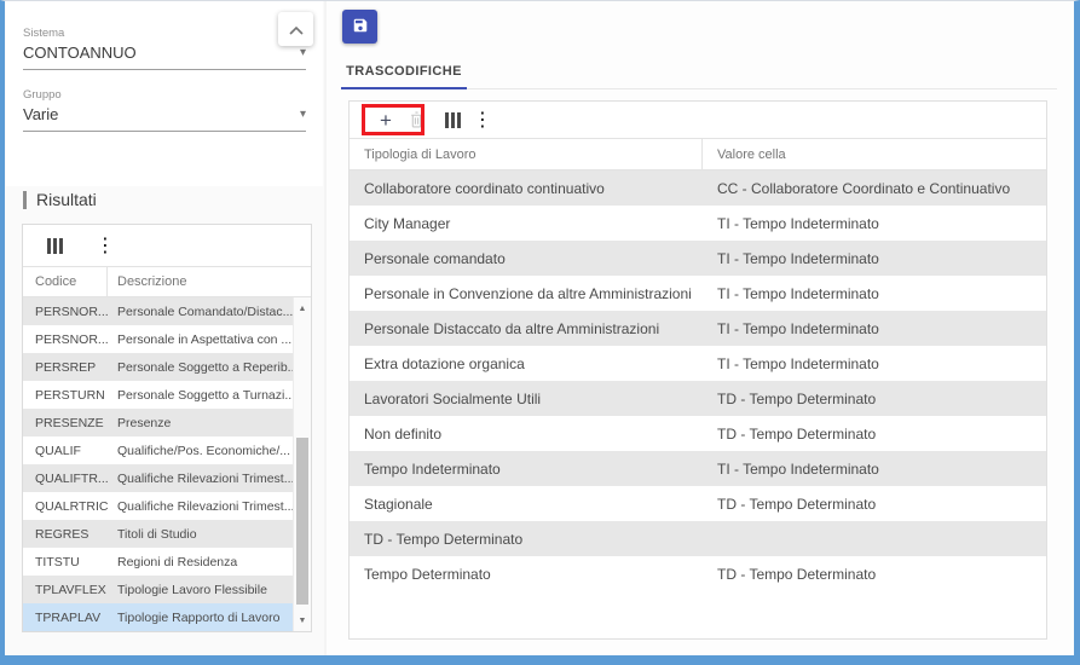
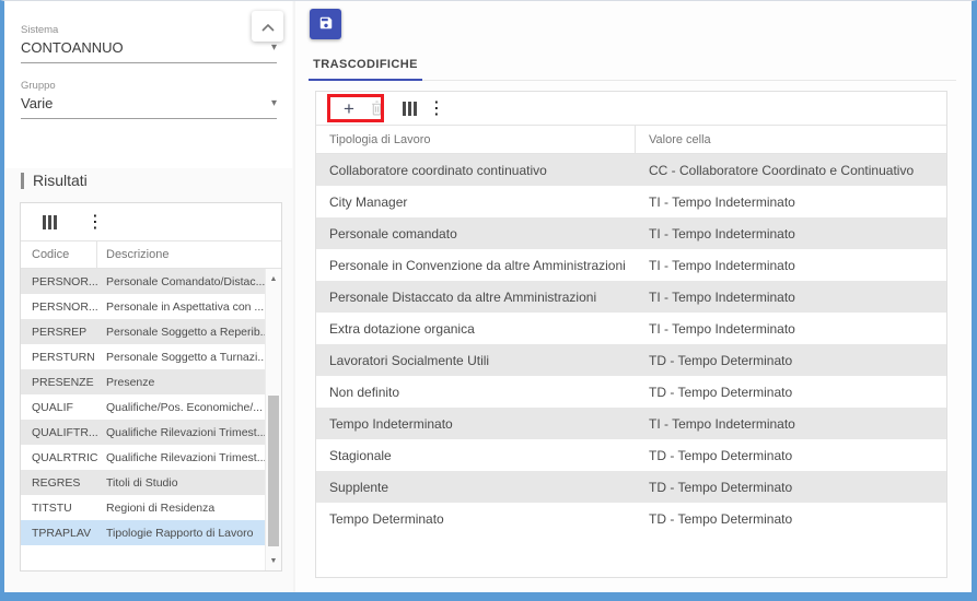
  Sistema
  CONTOANNUO
  ▾
  Gruppo
  Varie
  ▾
  Risultati
  ⋮
  Codice
  Descrizione
  PERSNOR...
  Personale Comandato/Distac...
  PERSNOR...
  Personale in Aspettativa con ...
  PERSREP
  Personale Soggetto a Reperib.
  PERSTURN
  Personale Soggetto a Turnazi..
  PRESENZE
  Presenze
  QUALIF
  Qualifiche/Pos. Economiche/...
  QUALIFTR...
  Qualifiche Rilevazioni Trimest..
  QUALRTRIC
  Qualifiche Rilevazioni Trimest..
  REGRES
  Titoli di Studio
  TITSTU
  Regioni di Residenza
- TPLAVFLEX
- Tipologie Lavoro Flessibile
  TPRAPLAV
  Tipologie Rapporto di Lavoro
  TRASCODIFICHE
  +
  ⋮
  Tipologia di Lavoro
  Valore cella
  Collaboratore coordinato continuativo
  CC - Collaboratore Coordinato e Continuativo
  City Manager
  TI - Tempo Indeterminato
  Personale comandato
  TI - Tempo Indeterminato
  Personale in Convenzione da altre Amministrazioni
  TI - Tempo Indeterminato
  Personale Distaccato da altre Amministrazioni
  TI - Tempo Indeterminato
  Extra dotazione organica
  TI - Tempo Indeterminato
  Lavoratori Socialmente Utili
  TD - Tempo Determinato
  Non definito
  TD - Tempo Determinato
  Tempo Indeterminato
  TI - Tempo Indeterminato
  Stagionale
  TD - Tempo Determinato
+ Supplente
  TD - Tempo Determinato
  Tempo Determinato
  TD - Tempo Determinato
